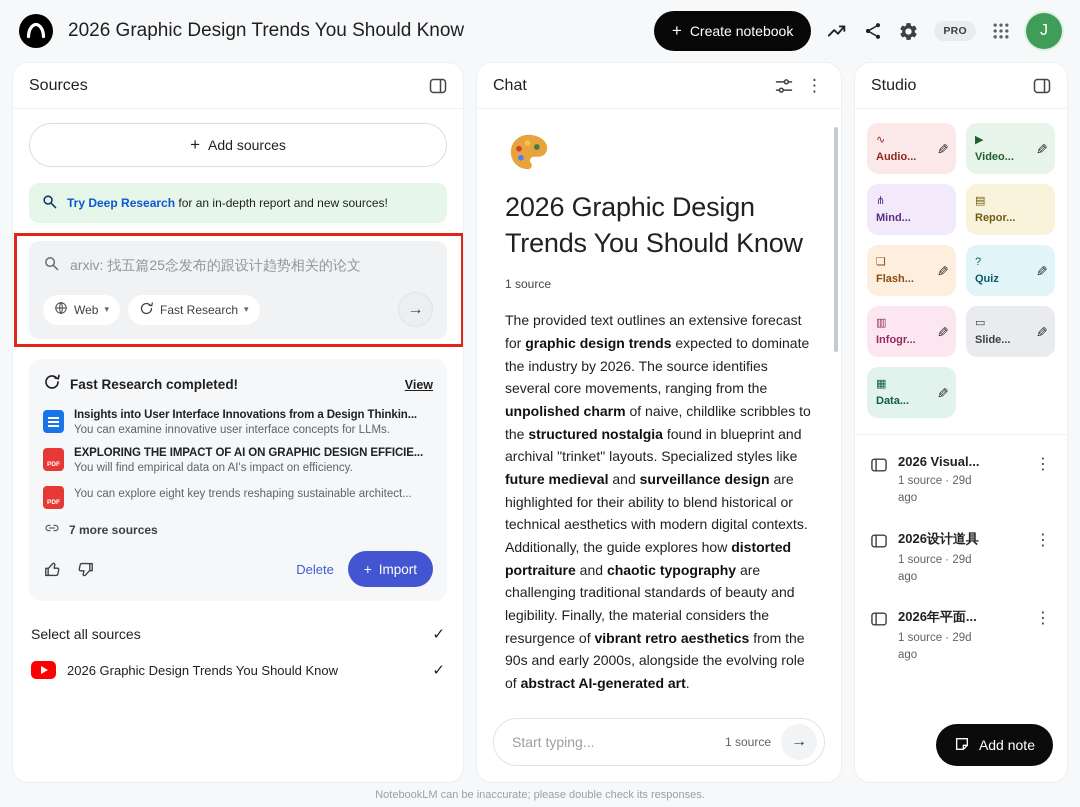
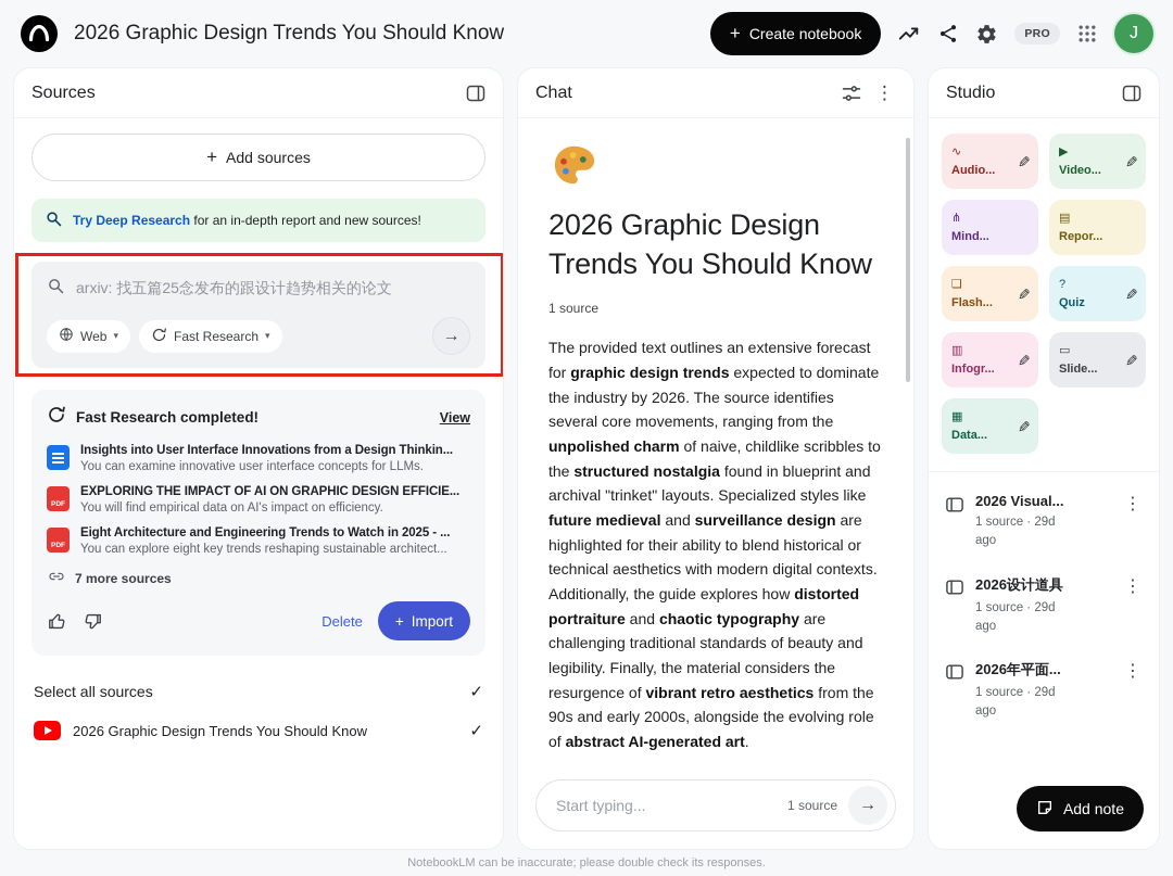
  2026 Graphic Design Trends You Should Know
  +
  Create notebook
  PRO
  J
  Sources
  +
  Add sources
  Try Deep Research for an in-depth report and new sources!
  arxiv: 找五篇25念发布的跟设计趋势相关的论文
  Web
  ▾
  Fast Research
  ▾
  →
  Fast Research completed!
  View
  Insights into User Interface Innovations from a Design Thinkin...
  You can examine innovative user interface concepts for LLMs.
  EXPLORING THE IMPACT OF AI ON GRAPHIC DESIGN EFFICIE...
  You will find empirical data on AI's impact on efficiency.
+ Eight Architecture and Engineering Trends to Watch in 2025 - ...
  You can explore eight key trends reshaping sustainable architect...
  7 more sources
  Delete
  +
  Import
  Select all sources
  ✓
  2026 Graphic Design Trends You Should Know
  ✓
  Chat
  ⋮
  2026 Graphic Design Trends You Should Know
  1 source
  The provided text outlines an extensive forecast for graphic design trends expected to dominate the industry by 2026. The source identifies several core movements, ranging from the unpolished charm of naive, childlike scribbles to the structured nostalgia found in blueprint and archival "trinket" layouts. Specialized styles like future medieval and surveillance design are highlighted for their ability to blend historical or technical aesthetics with modern digital contexts. Additionally, the guide explores how distorted portraiture and chaotic typography are challenging traditional standards of beauty and legibility. Finally, the material considers the resurgence of vibrant retro aesthetics from the 90s and early 2000s, alongside the evolving role of abstract AI-generated art.
  Start typing...
  1 source
  →
  Studio
  ∿
  Audio...
  ▶
  Video...
  ⋔
  Mind...
  ▤
  Repor...
  ❏
  Flash...
  ?
  Quiz
  ▥
  Infogr...
  ▭
  Slide...
  ▦
  Data...
  2026 Visual...
  1 source · 29d ago
  ⋮
  2026设计道具
  1 source · 29d ago
  ⋮
  2026年平面...
  1 source · 29d ago
  ⋮
  Add note
  NotebookLM can be inaccurate; please double check its responses.
